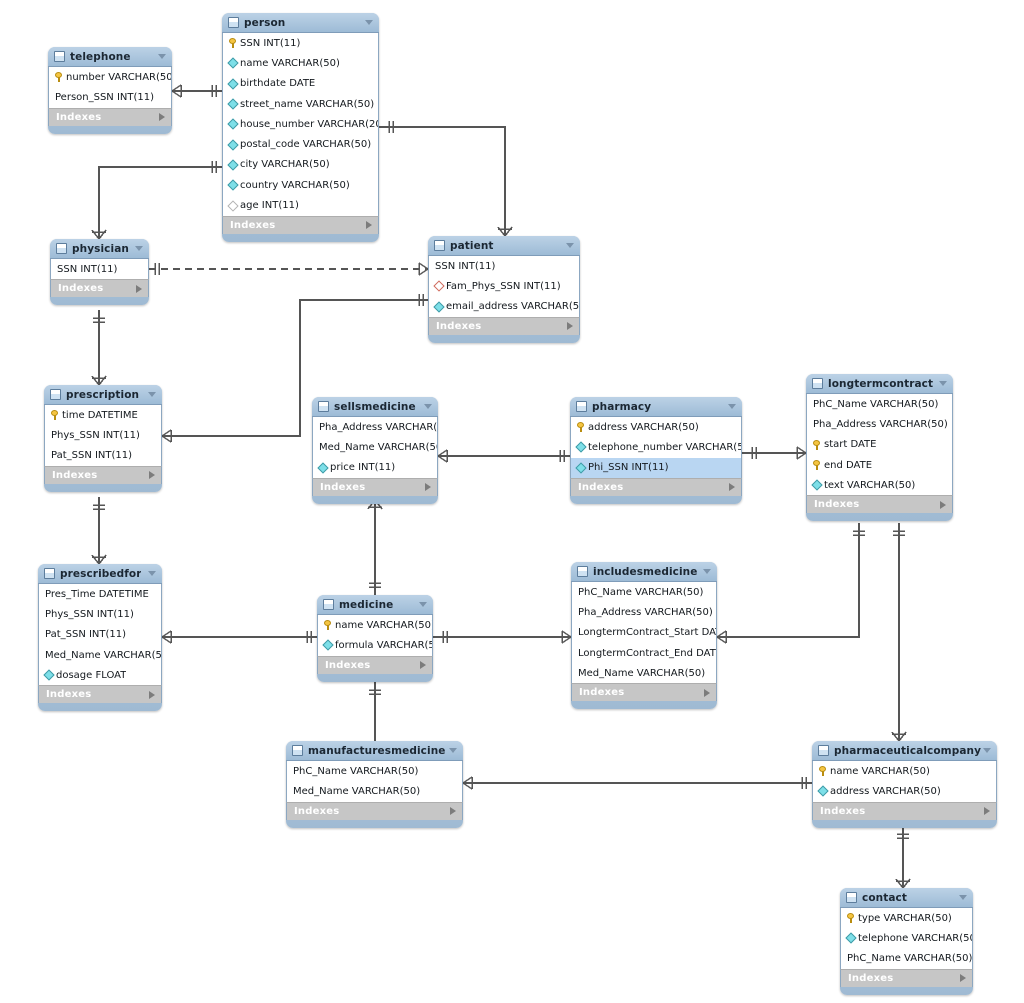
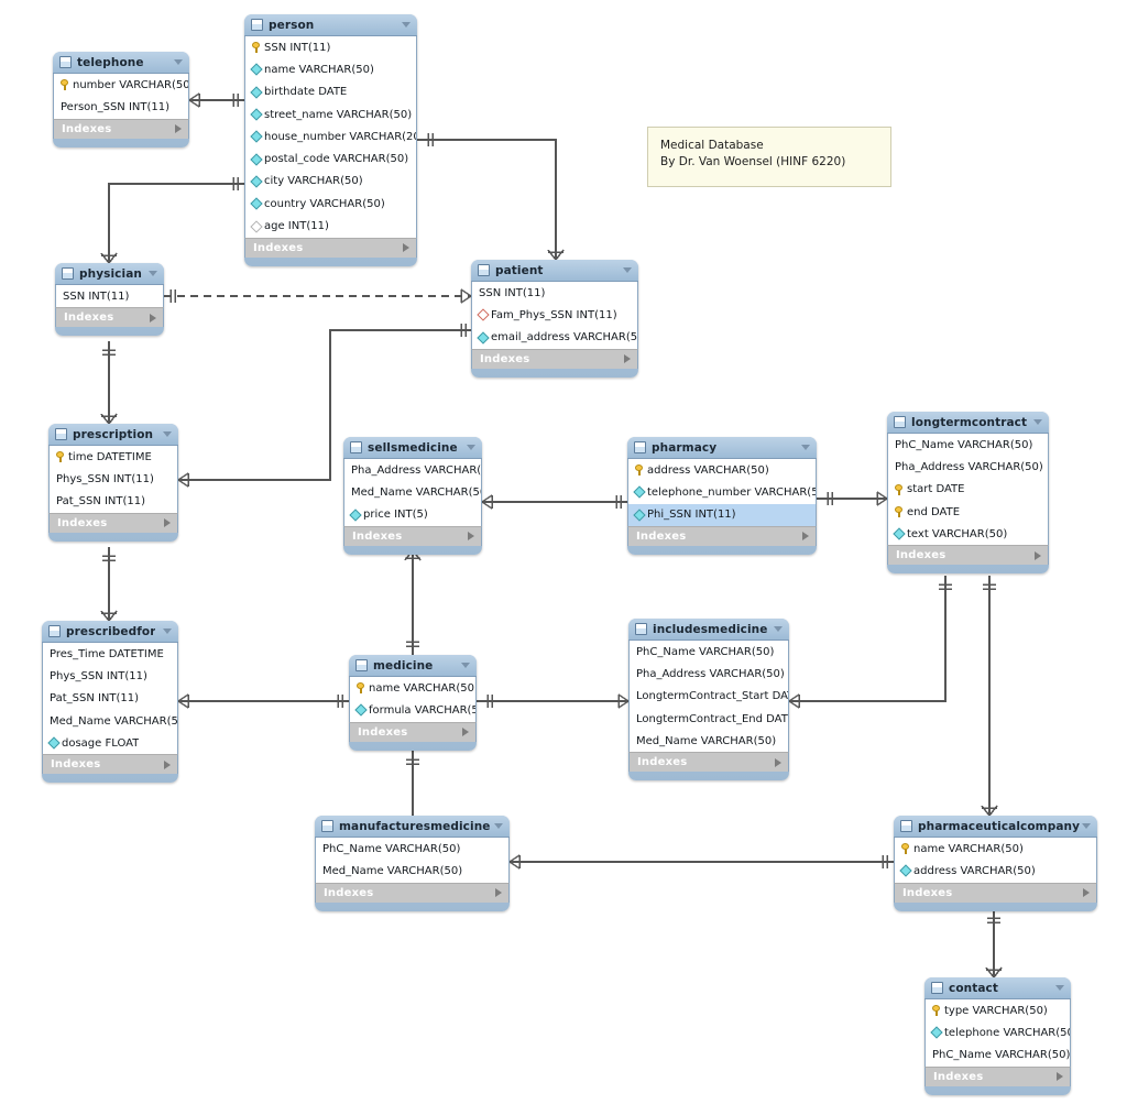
  telephone
  number VARCHAR(50
  Person_SSN INT(11)
  Indexes
  person
  SSN INT(11)
  name VARCHAR(50)
  birthdate DATE
  street_name VARCHAR(50)
  house_number VARCHAR(2
  postal_code VARCHAR(50)
  city VARCHAR(50)
  country VARCHAR(50)
  age INT(11)
  Indexes
  physician
  SSN INT(11)
  Indexes
  patient
  SSN INT(11)
  Fam_Phys_SSN INT(11)
  email_address VARCHAR(5
  Indexes
  prescription
  time DATETIME
  Phys_SSN INT(11)
  Pat_SSN INT(11)
  Indexes
  sellsmedicine
  Pha_Address VARCHAR(
  Med_Name VARCHAR(5
- price INT(11)
+ price INT(5)
  Indexes
  pharmacy
  address VARCHAR(50)
  telephone_number VARCHAR(5
  Phi_SSN INT(11)
  Indexes
  longtermcontract
  PhC_Name VARCHAR(50)
  Pha_Address VARCHAR(50)
  start DATE
  end DATE
  text VARCHAR(50)
  Indexes
  prescribedfor
  Pres_Time DATETIME
  Phys_SSN INT(11)
  Pat_SSN INT(11)
  Med_Name VARCHAR(5
  dosage FLOAT
  Indexes
  medicine
  name VARCHAR(50
  formula VARCHAR(5
  Indexes
  includesmedicine
  PhC_Name VARCHAR(50)
  Pha_Address VARCHAR(50)
  LongtermContract_Start DA
  LongtermContract_End DAT
  Med_Name VARCHAR(50)
  Indexes
  manufacturesmedicine
  PhC_Name VARCHAR(50)
  Med_Name VARCHAR(50)
  Indexes
  pharmaceuticalcompany
  name VARCHAR(50)
  address VARCHAR(50)
  Indexes
  contact
  type VARCHAR(50)
  telephone VARCHAR(5
  PhC_Name VARCHAR(50)
  Indexes
+ Medical Database
+ By Dr. Van Woensel (HINF 6220)
